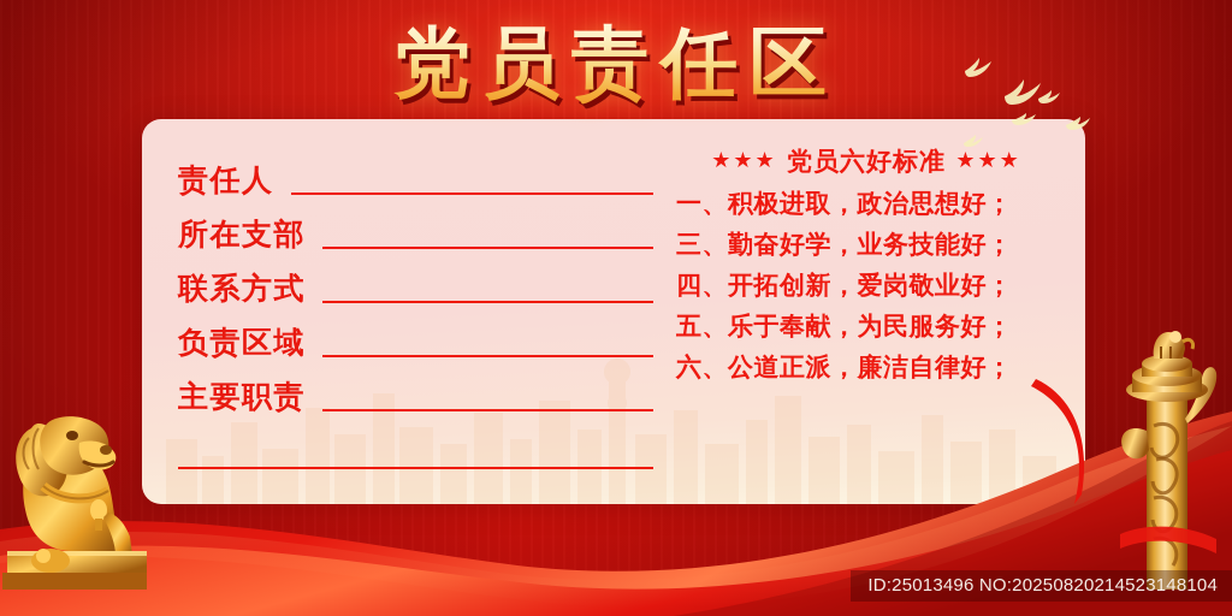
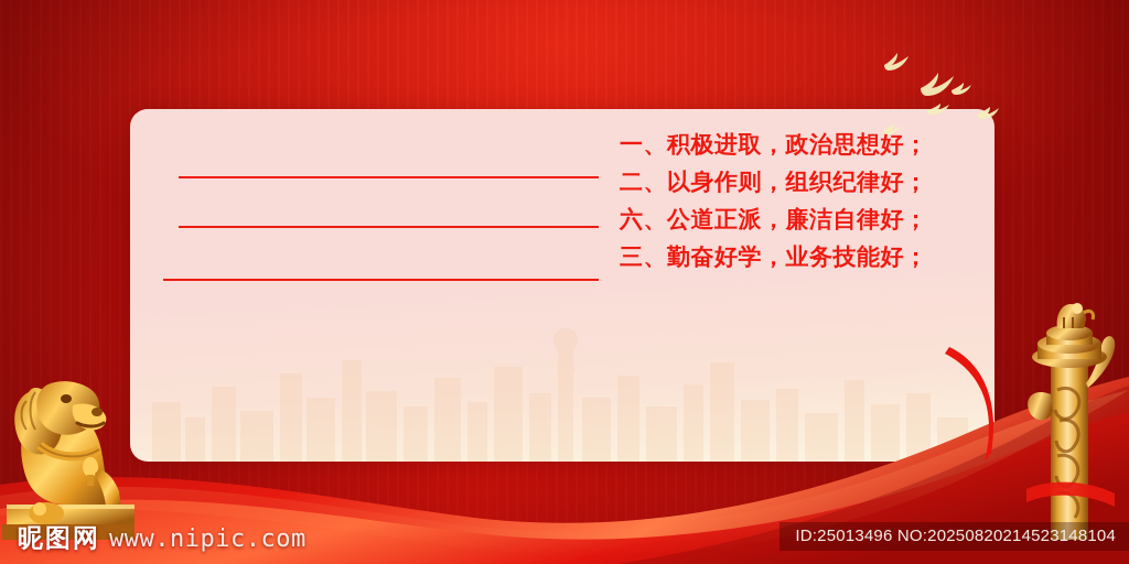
- 党员责任区
- 责任人
- 所在支部
- 联系方式
- 负责区域
- 主要职责
- ★★★ 党员六好标准 ★★★
  一、积极进取，政治思想好；
+ 二、以身作则，组织纪律好；
- 三、勤奋好学，业务技能好；
+ 六、公道正派，廉洁自律好；
- 四、开拓创新，爱岗敬业好；
- 五、乐于奉献，为民服务好；
- 六、公道正派，廉洁自律好；
+ 三、勤奋好学，业务技能好；
+ 昵图网
+ www.nipic.com
  ID:25013496 NO:20250820214523148104
